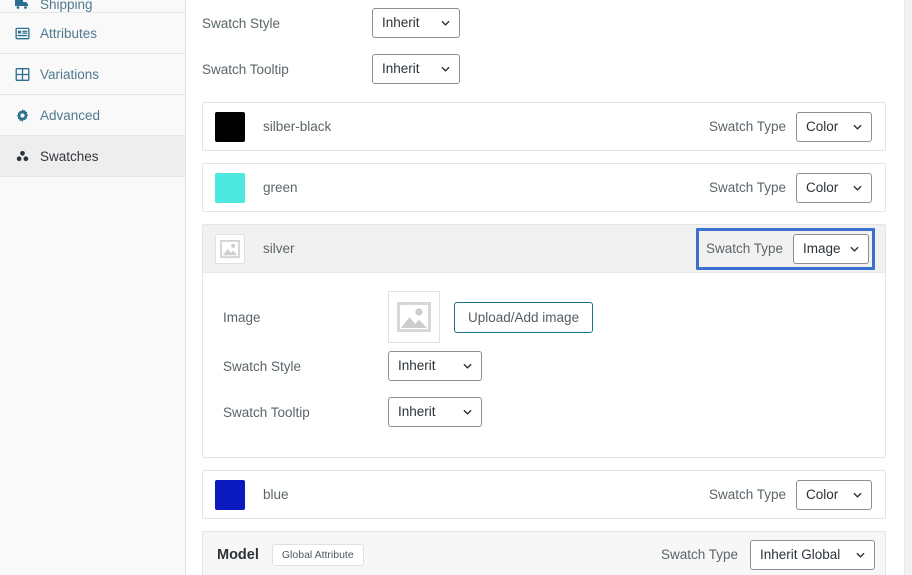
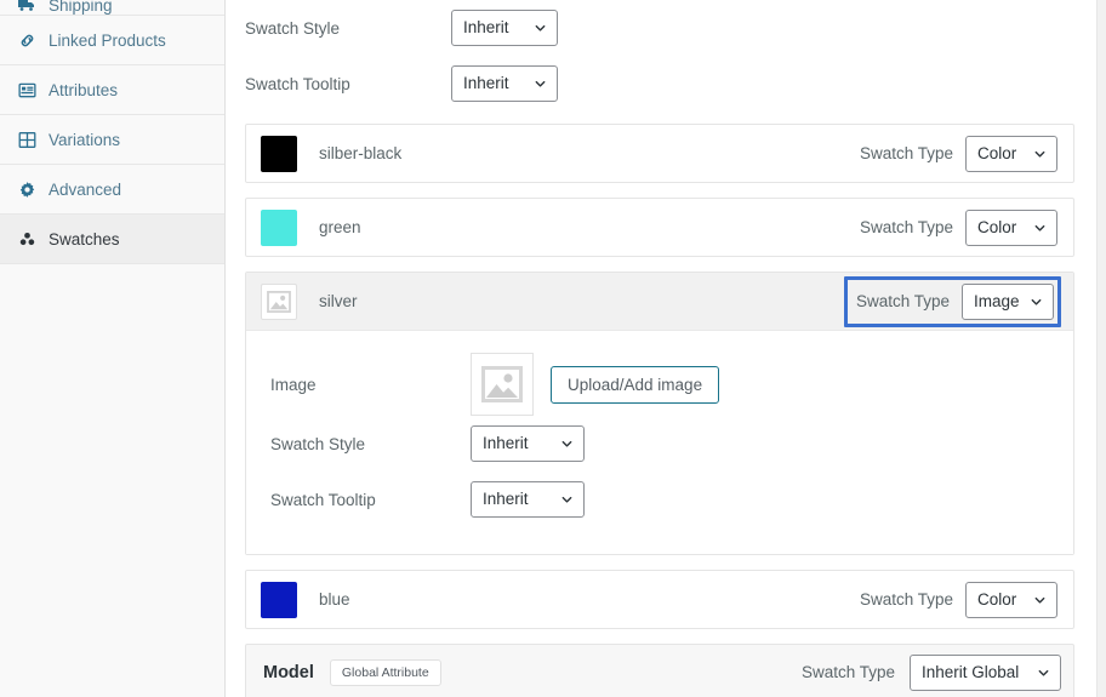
  Shipping
+ Linked Products
  Attributes
  Variations
  Advanced
  Swatches
  Swatch Style
  Inherit
  Swatch Tooltip
  Inherit
  silber-black
  Swatch Type
  Color
  green
  Swatch Type
  Color
  silver
  Swatch Type
  Image
  Image
  Upload/Add image
  Swatch Style
  Inherit
  Swatch Tooltip
  Inherit
  blue
  Swatch Type
  Color
  Model
  Global Attribute
  Swatch Type
  Inherit Global
